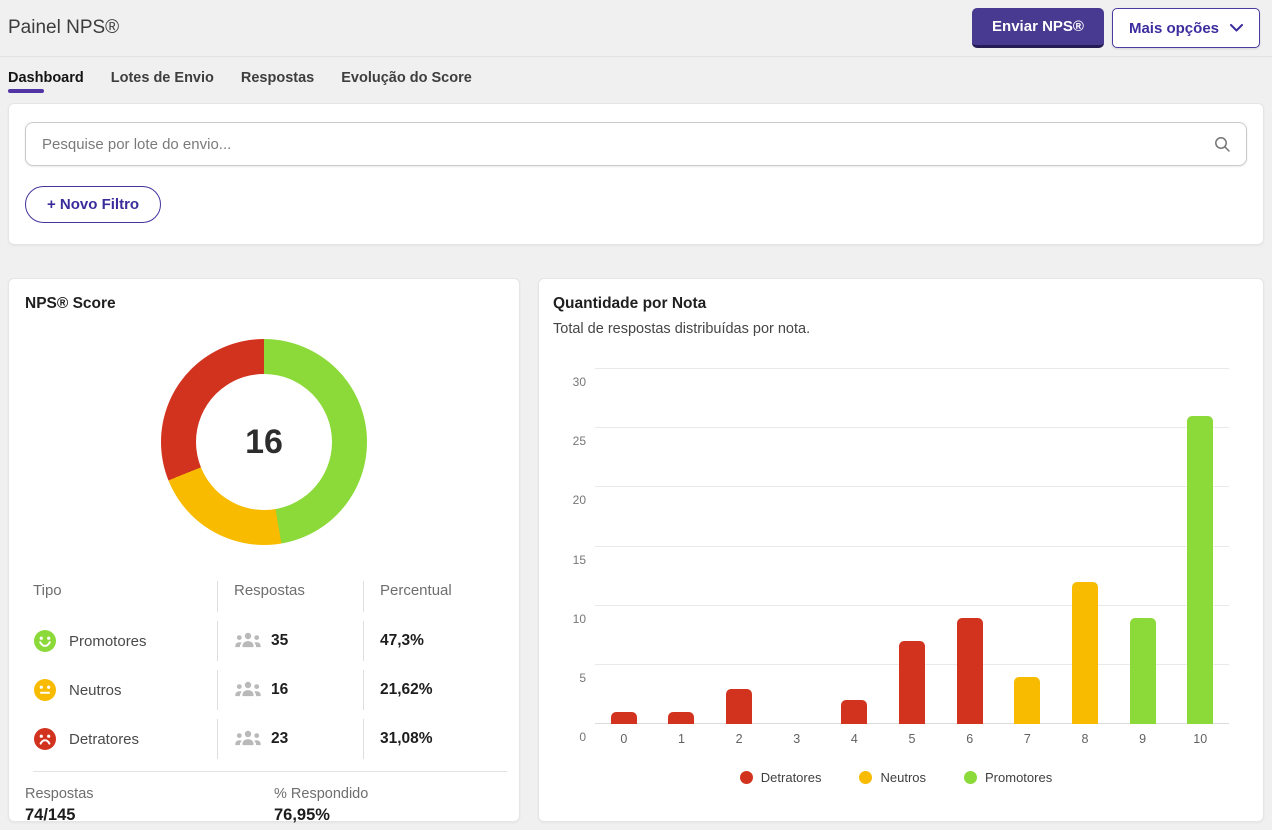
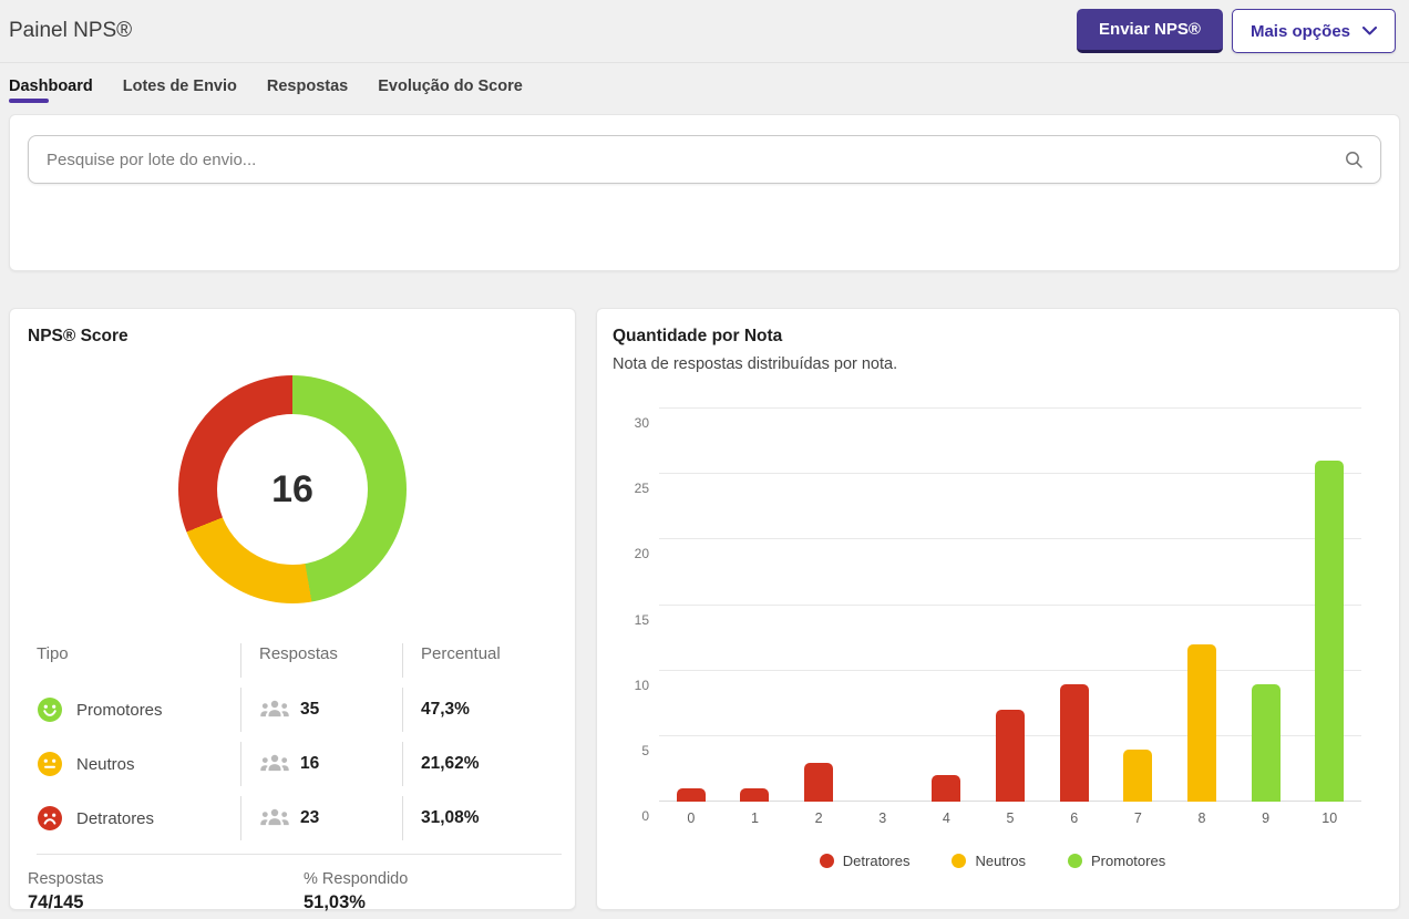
  Painel NPS®
  Enviar NPS®
  Mais opções
  Dashboard
  Lotes de Envio
  Respostas
  Evolução do Score
  Pesquise por lote do envio...
- + Novo Filtro
  NPS® Score
  16
  Tipo
  Respostas
  Percentual
  Promotores
  35
  47,3%
  Neutros
  16
  21,62%
  Detratores
  23
  31,08%
  Respostas
  74/145
  % Respondido
- 76,95%
+ 51,03%
  Quantidade por Nota
- Total de respostas distribuídas por nota.
+ Nota de respostas distribuídas por nota.
  0
  5
  10
  15
  20
  25
  30
  0
  1
  2
  3
  4
  5
  6
  7
  8
  9
  10
  Detratores
  Neutros
  Promotores
